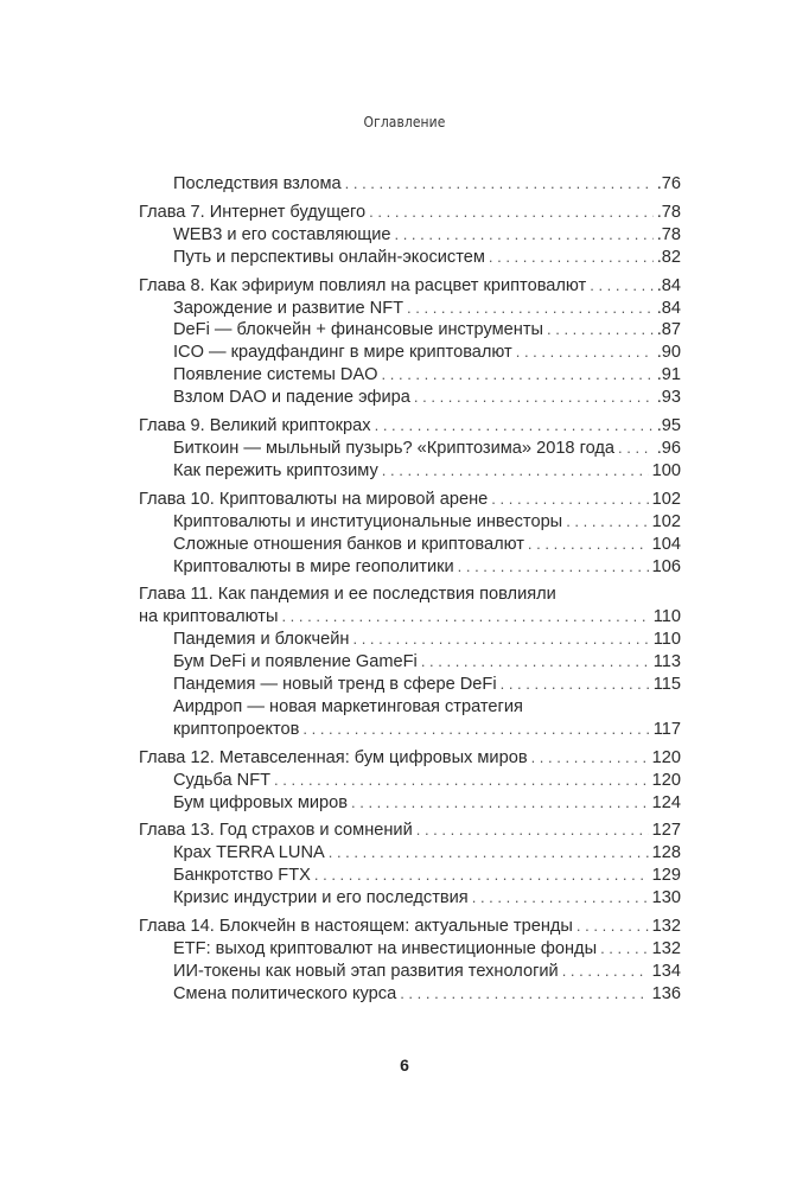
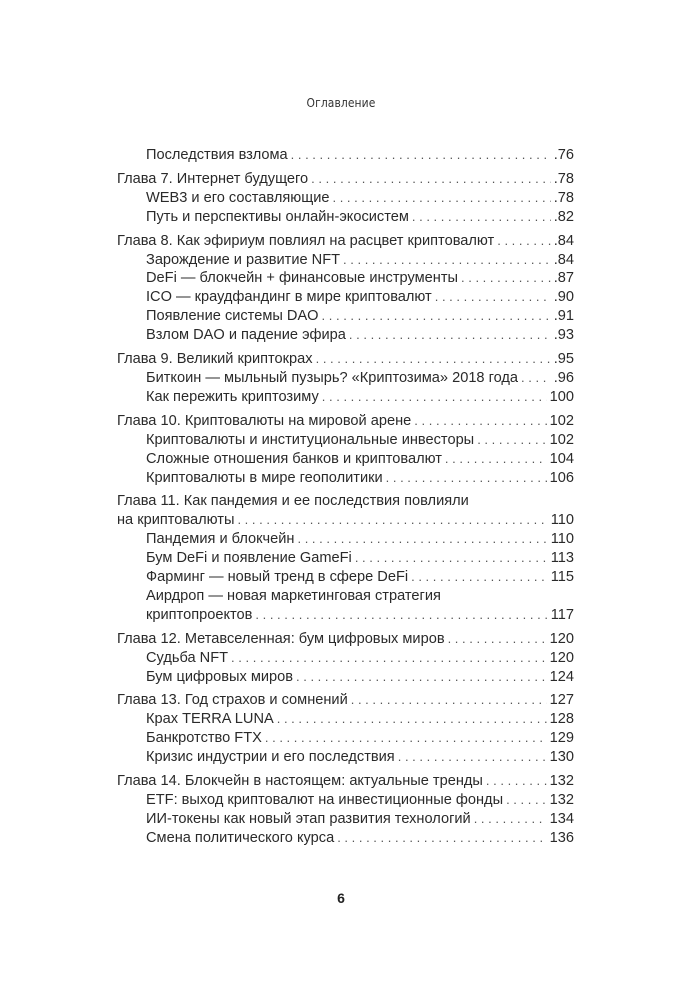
  Оглавление
  Последствия взлома
  .76
  Глава 7. Интернет будущего
  .78
  WEB3 и его составляющие
  .78
  Путь и перспективы онлайн-экосистем
  .82
  Глава 8. Как эфириум повлиял на расцвет криптовалют
  .84
  Зарождение и развитие NFT
  .84
  DeFi — блокчейн + финансовые инструменты
  .87
  ICO — краудфандинг в мире криптовалют
  .90
  Появление системы DAO
  .91
  Взлом DAO и падение эфира
  .93
  Глава 9. Великий криптокрах
  .95
  Биткоин — мыльный пузырь? «Криптозима» 2018 года
  .96
  Как пережить криптозиму
  100
  Глава 10. Криптовалюты на мировой арене
  102
  Криптовалюты и институциональные инвесторы
  102
  Сложные отношения банков и криптовалют
  104
  Криптовалюты в мире геополитики
  106
  Глава 11. Как пандемия и ее последствия повлияли
  на криптовалюты
  110
  Пандемия и блокчейн
  110
  Бум DeFi и появление GameFi
  113
- Пандемия — новый тренд в сфере DeFi
+ Фарминг — новый тренд в сфере DeFi
  115
  Аирдроп — новая маркетинговая стратегия
  криптопроектов
  117
  Глава 12. Метавселенная: бум цифровых миров
  120
  Судьба NFT
  120
  Бум цифровых миров
  124
  Глава 13. Год страхов и сомнений
  127
  Крах TERRA LUNA
  128
  Банкротство FTX
  129
  Кризис индустрии и его последствия
  130
  Глава 14. Блокчейн в настоящем: актуальные тренды
  132
  ETF: выход криптовалют на инвестиционные фонды
  132
  ИИ-токены как новый этап развития технологий
  134
  Смена политического курса
  136
  6
